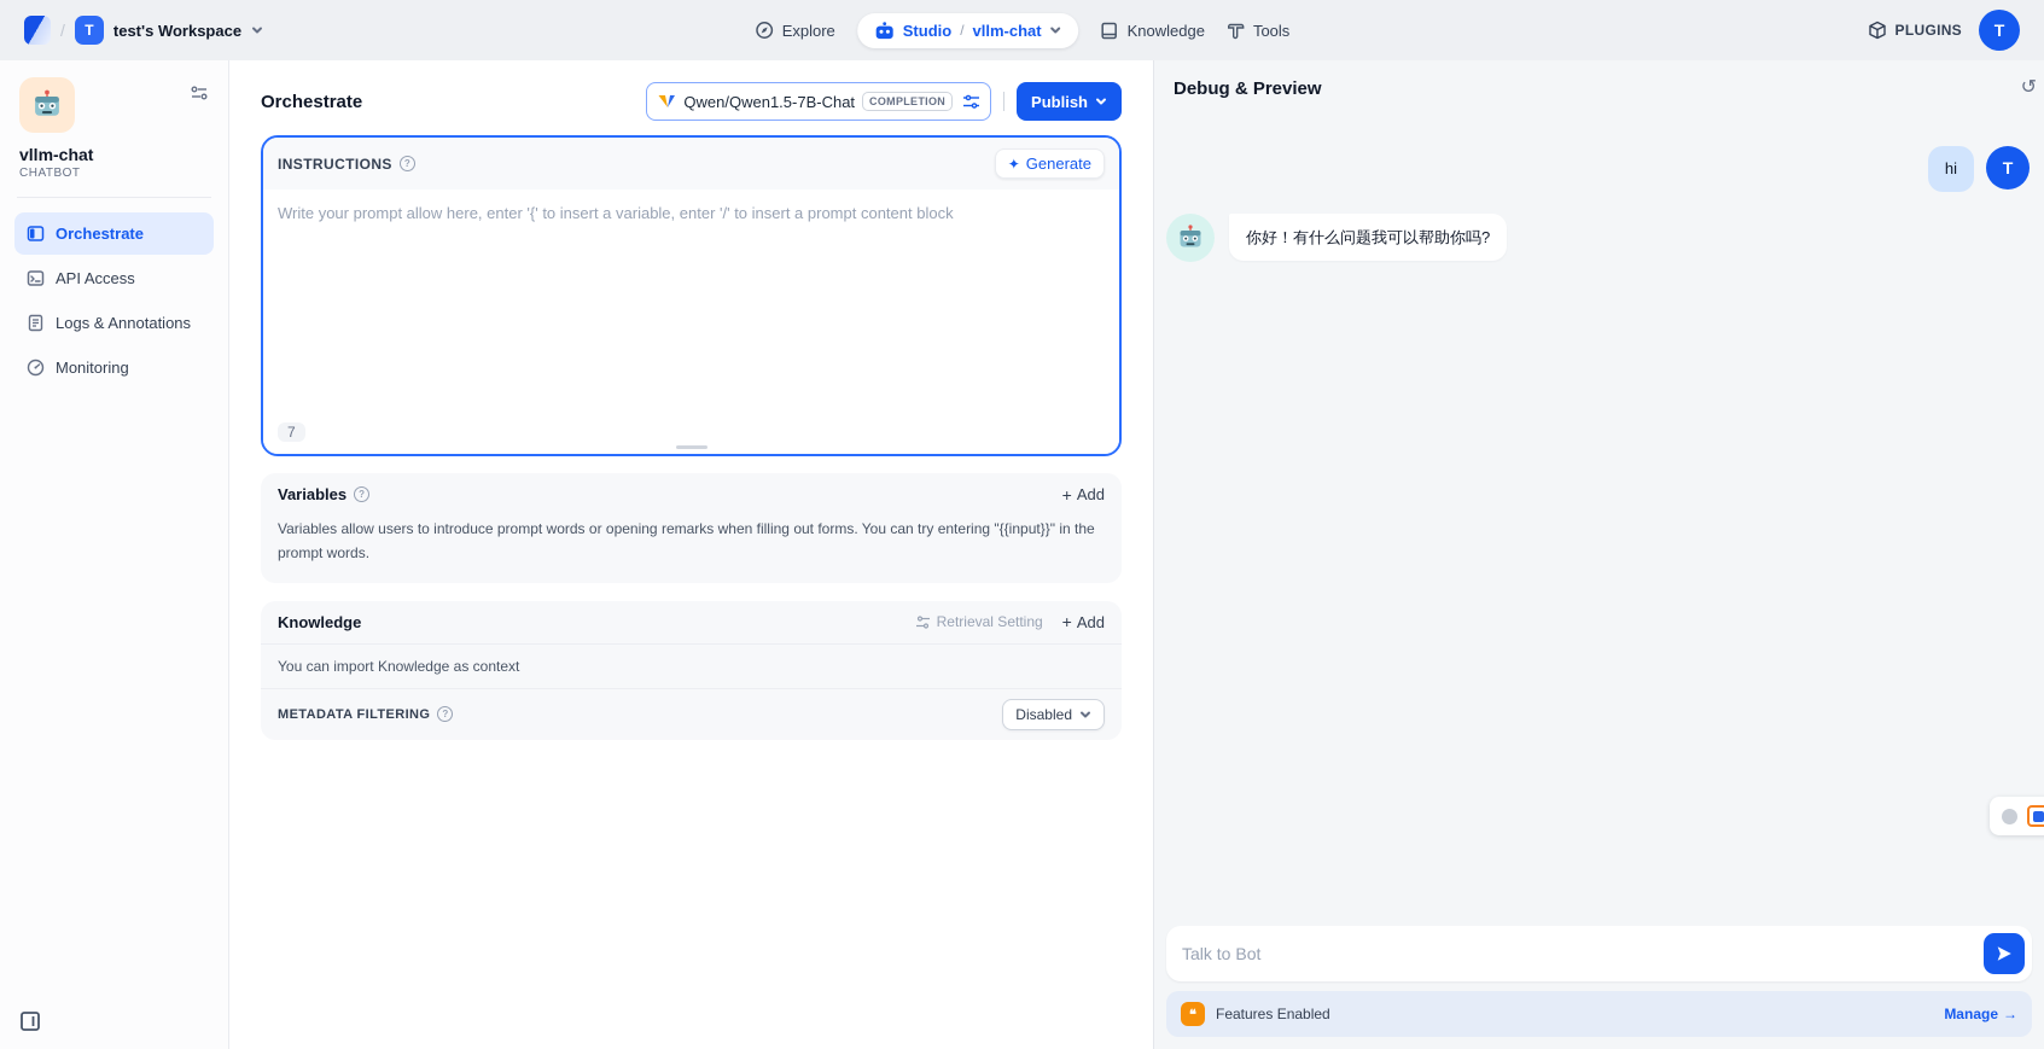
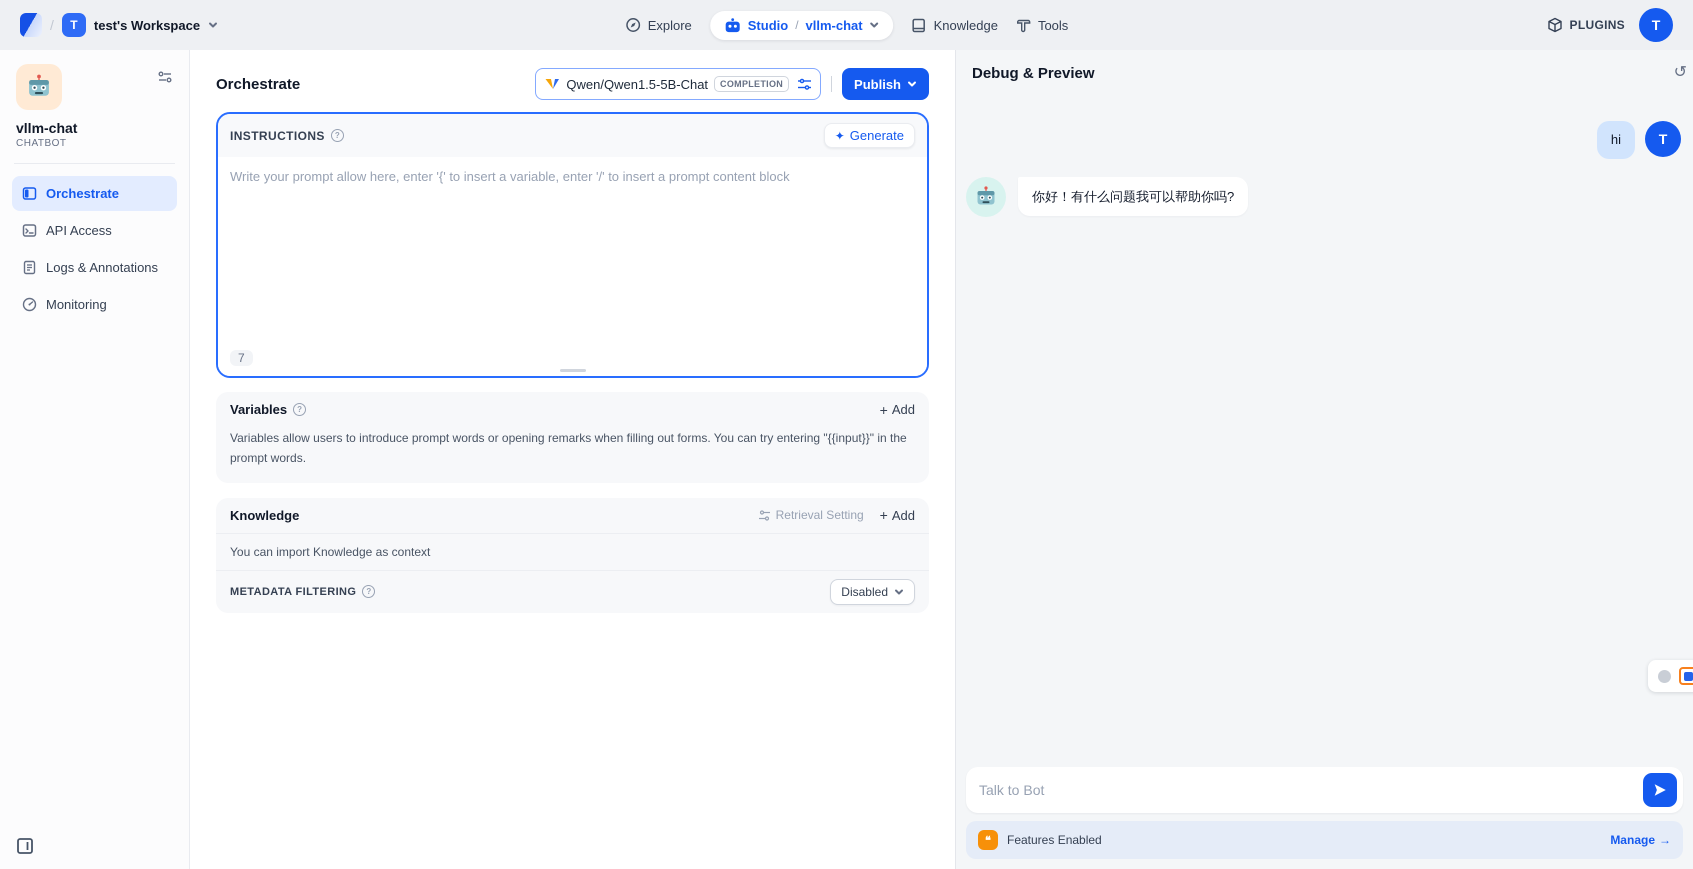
  /
  T
  test's Workspace
  Explore
  Studio
  /
  vllm-chat
  Knowledge
  Tools
  PLUGINS
  T
  vllm-chat
  CHATBOT
  Orchestrate
  API Access
  Logs & Annotations
  Monitoring
  Orchestrate
- Qwen/Qwen1.5-7B-Chat
+ Qwen/Qwen1.5-5B-Chat
  COMPLETION
  Publish
  INSTRUCTIONS
  ?
  ✦
  Generate
  Write your prompt allow here, enter '{' to insert a variable, enter '/' to insert a prompt content block
  7
  Variables
  ?
  +
  Add
  Variables allow users to introduce prompt words or opening remarks when filling out forms. You can try entering "{{input}}" in the prompt words.
  Knowledge
  Retrieval Setting
  +
  Add
  You can import Knowledge as context
  METADATA FILTERING
  ?
  Disabled
  Debug & Preview
  ↺
  hi
  T
  你好！有什么问题我可以帮助你吗?
  Talk to Bot
  ❝
  Features Enabled
  Manage
  →
